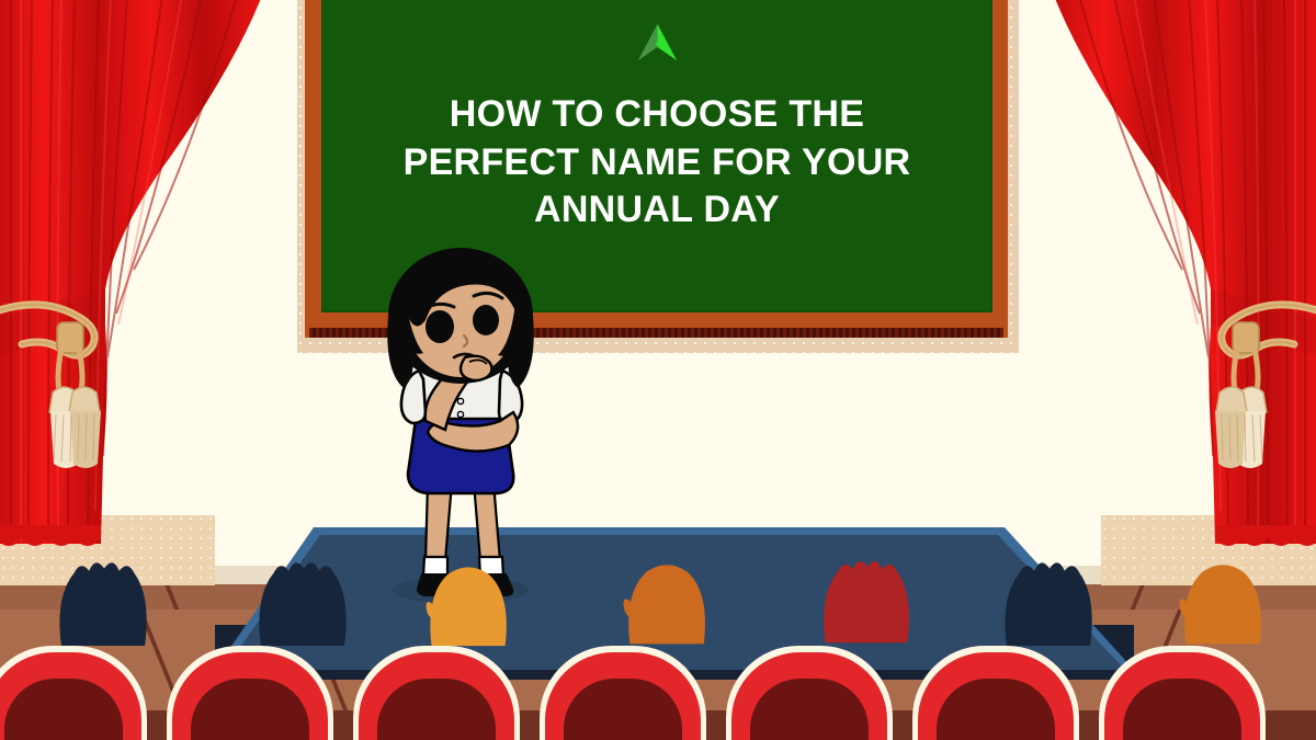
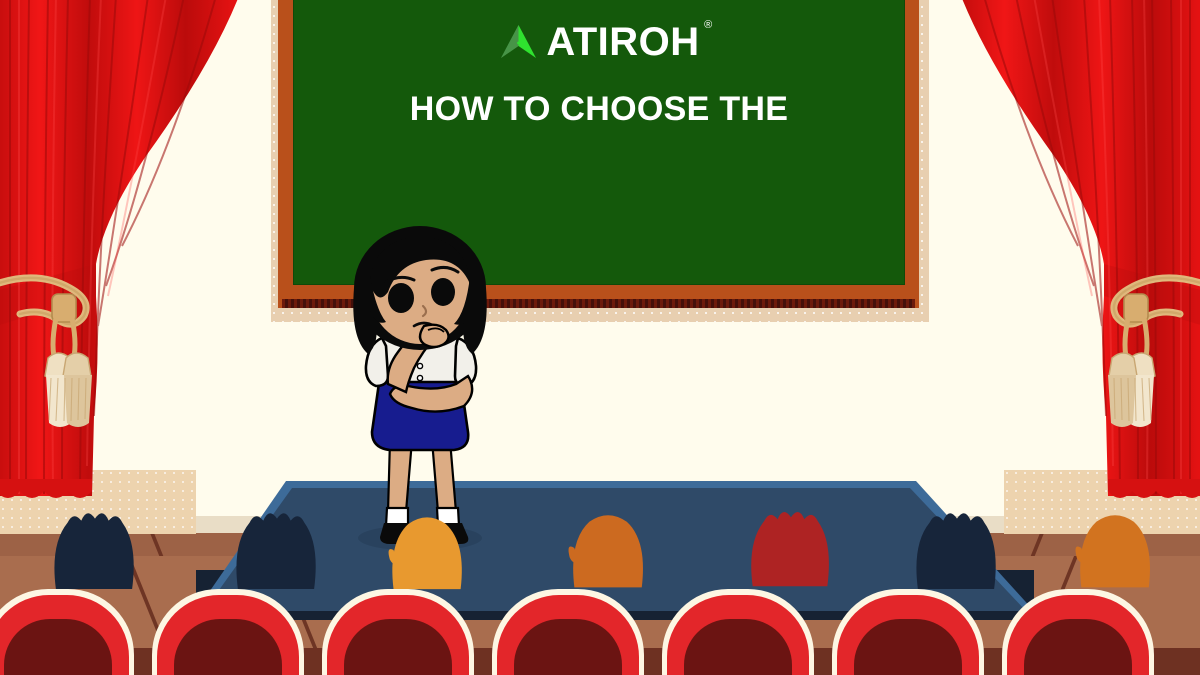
+ ATIROH
+ ®
  HOW TO CHOOSE THE
- PERFECT NAME FOR YOUR
- ANNUAL DAY
